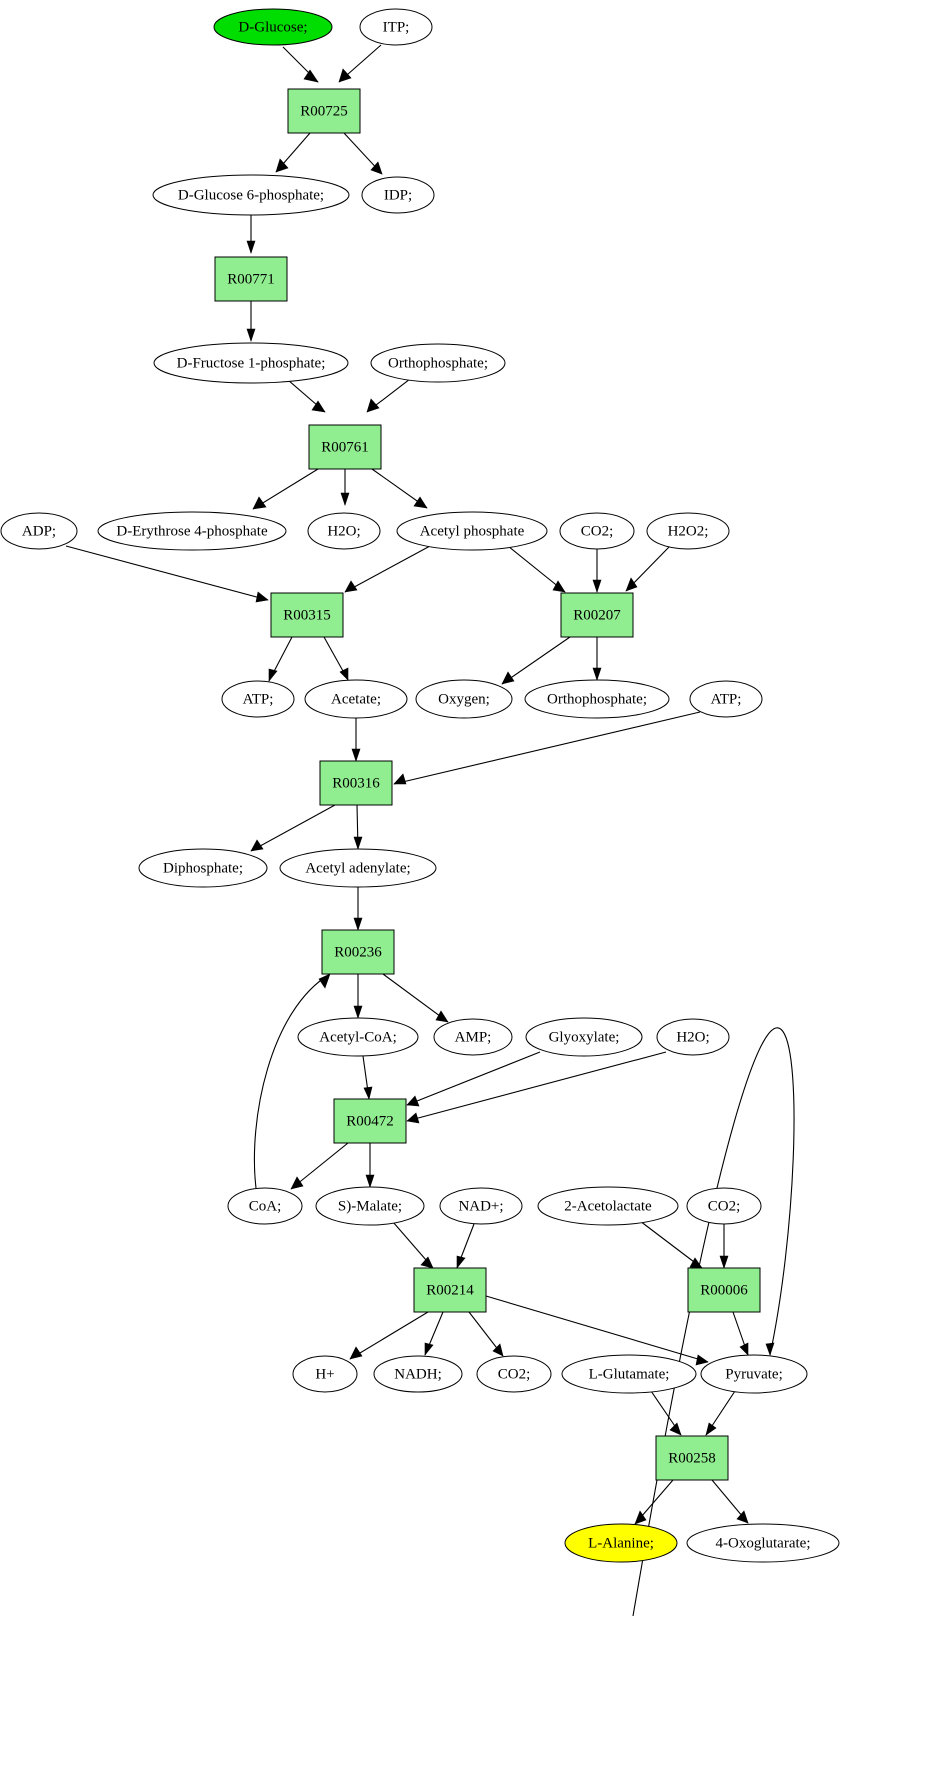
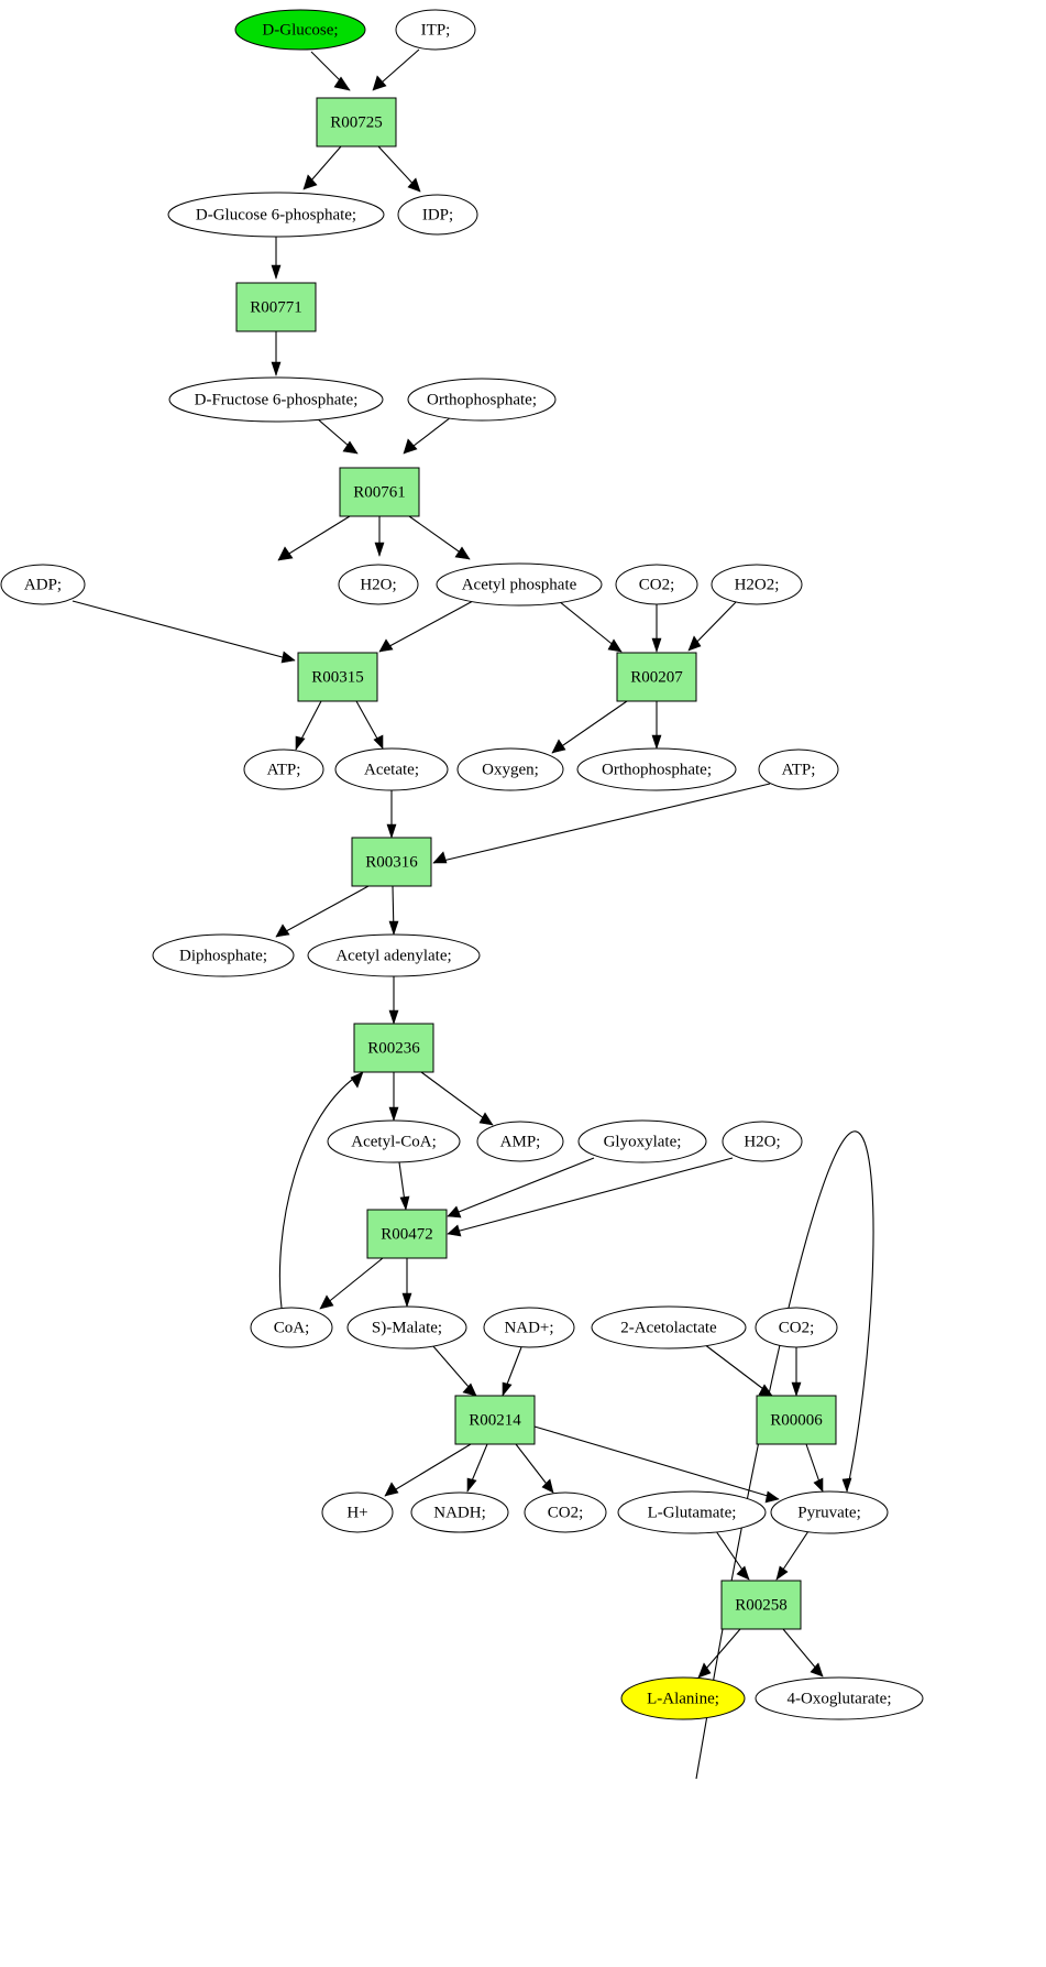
  D-Glucose;
  ITP;
  R00725
  D-Glucose 6-phosphate;
  IDP;
  R00771
- D-Fructose 1-phosphate;
+ D-Fructose 6-phosphate;
  Orthophosphate;
  R00761
  ADP;
- D-Erythrose 4-phosphate
  H2O;
  Acetyl phosphate
  CO2;
  H2O2;
  R00315
  R00207
  ATP;
  Acetate;
  Oxygen;
  Orthophosphate;
  ATP;
  R00316
  Diphosphate;
  Acetyl adenylate;
  R00236
  Acetyl-CoA;
  AMP;
  Glyoxylate;
  H2O;
  R00472
  CoA;
  S)-Malate;
  NAD+;
  2-Acetolactate
  CO2;
  R00214
  R00006
  H+
  NADH;
  CO2;
  L-Glutamate;
  Pyruvate;
  R00258
  L-Alanine;
  4-Oxoglutarate;
